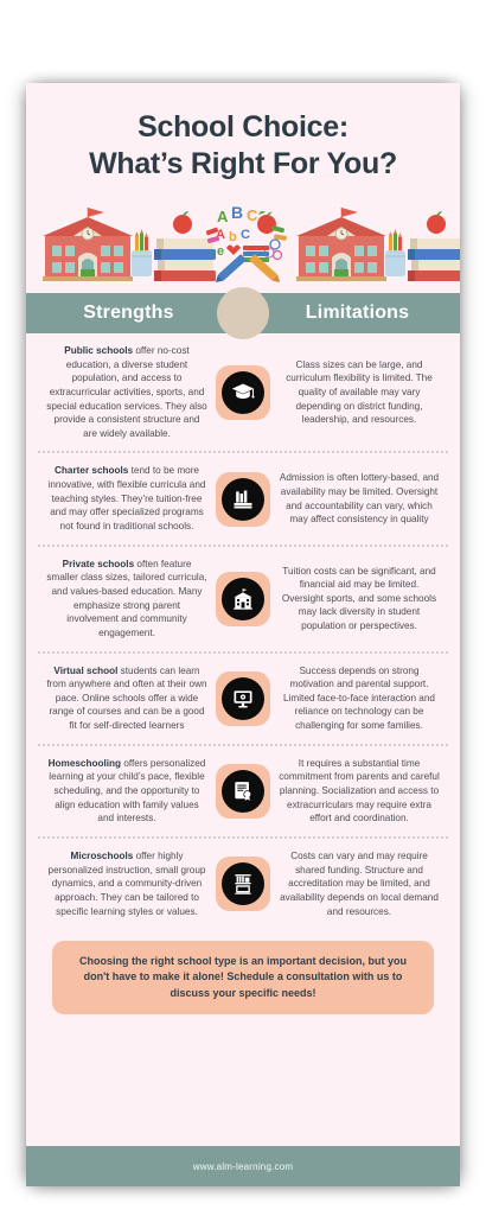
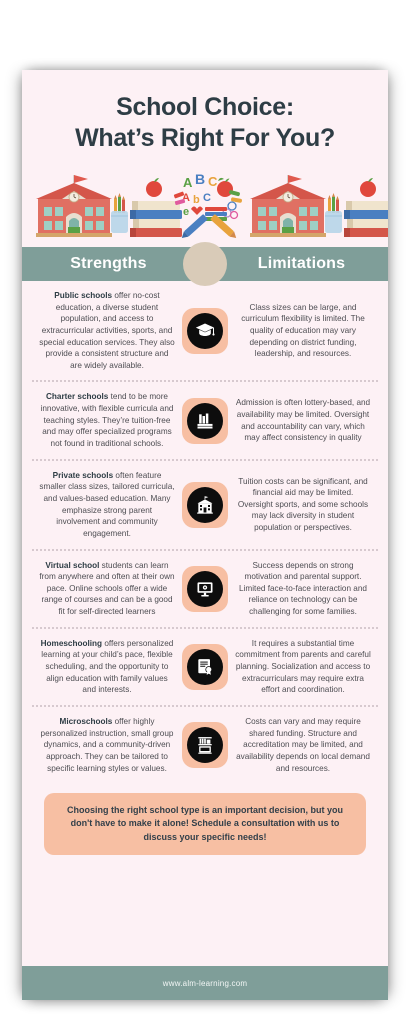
  School Choice:
  What’s Right For You?
  A
  B
  C
  A
  b
  C
  e
  Strengths
  Limitations
  Public schools offer no-cost education, a diverse student population, and access to extracurricular activities, sports, and special education services. They also provide a consistent structure and are widely available.
- Class sizes can be large, and curriculum flexibility is limited. The quality of available may vary depending on district funding, leadership, and resources.
+ Class sizes can be large, and curriculum flexibility is limited. The quality of education may vary depending on district funding, leadership, and resources.
  Charter schools tend to be more innovative, with flexible curricula and teaching styles. They’re tuition-free and may offer specialized programs not found in traditional schools.
  Admission is often lottery-based, and availability may be limited. Oversight and accountability can vary, which may affect consistency in quality
  Private schools often feature smaller class sizes, tailored curricula, and values-based education. Many emphasize strong parent involvement and community engagement.
  Tuition costs can be significant, and financial aid may be limited. Oversight sports, and some schools may lack diversity in student population or perspectives.
  Virtual school students can learn from anywhere and often at their own pace. Online schools offer a wide range of courses and can be a good fit for self-directed learners
  Success depends on strong motivation and parental support. Limited face-to-face interaction and reliance on technology can be challenging for some families.
  Homeschooling offers personalized learning at your child’s pace, flexible scheduling, and the opportunity to align education with family values and interests.
  It requires a substantial time commitment from parents and careful planning. Socialization and access to extracurriculars may require extra effort and coordination.
  Microschools offer highly personalized instruction, small group dynamics, and a community-driven approach. They can be tailored to specific learning styles or values.
  Costs can vary and may require shared funding. Structure and accreditation may be limited, and availability depends on local demand and resources.
  Choosing the right school type is an important decision, but you don't have to make it alone! Schedule a consultation with us to discuss your specific needs!
  www.alm-learning.com
